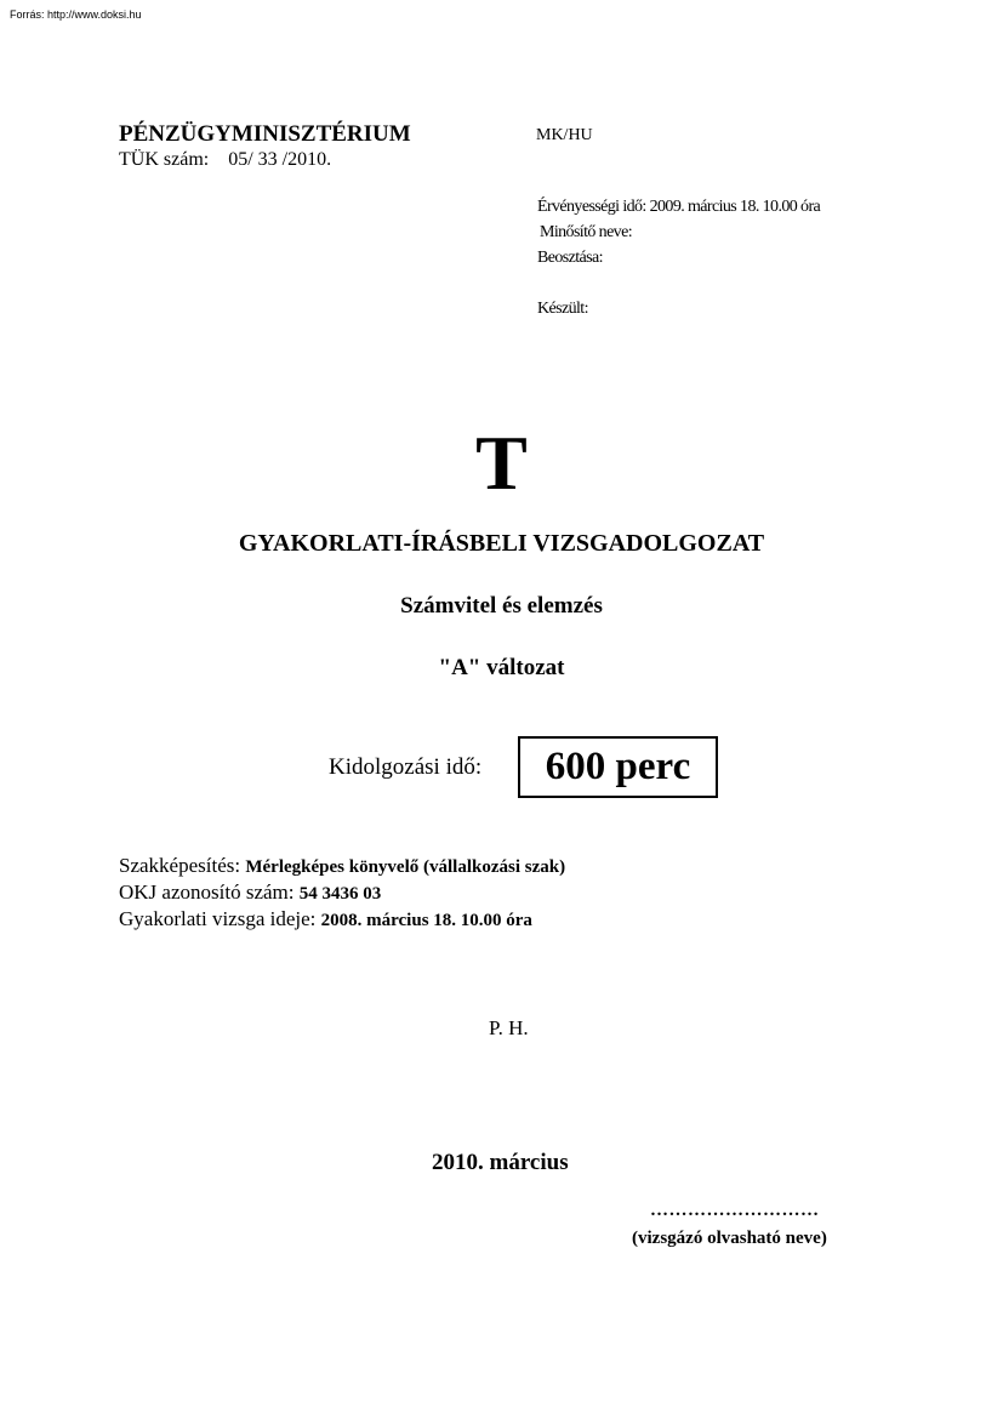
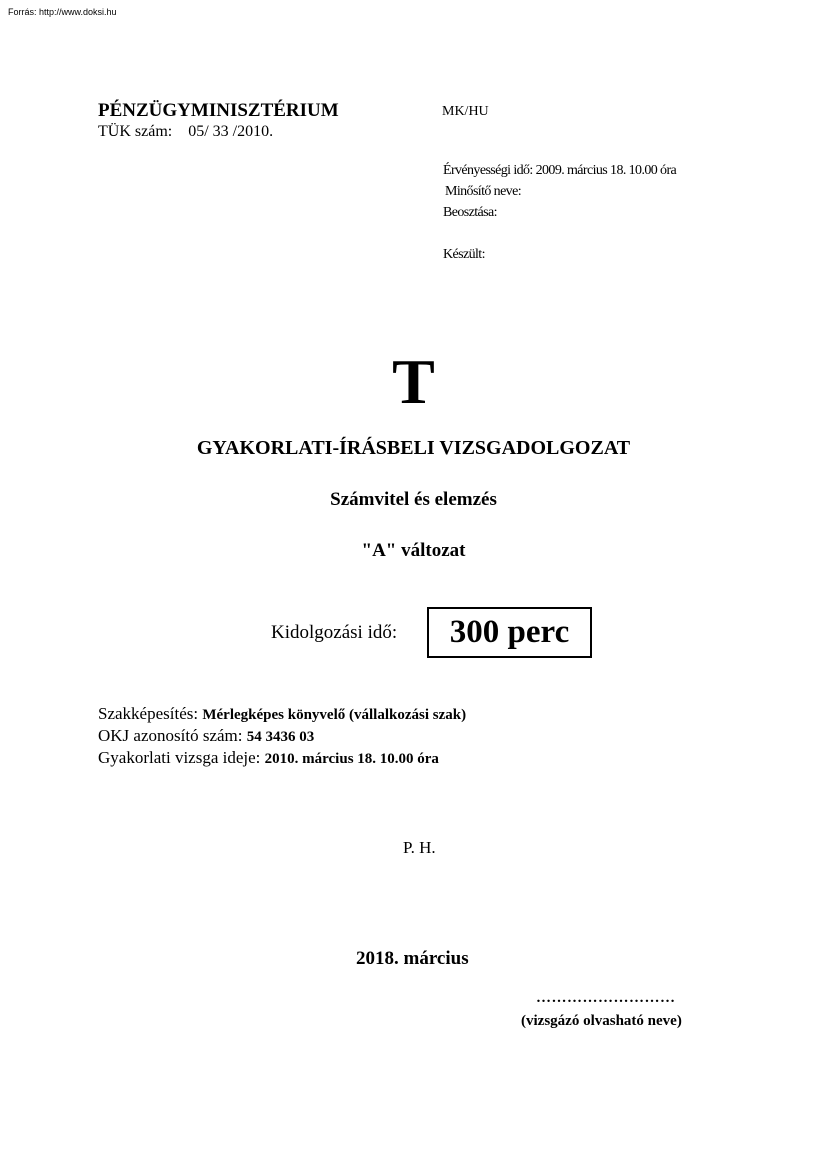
  Forrás: http://www.doksi.hu
  PÉNZÜGYMINISZTÉRIUM
  TÜK szám: 05/ 33 /2010.
  MK/HU
  Érvényességi idő: 2009. március 18. 10.00 óra
  Minősítő neve:
  Beosztása:
  Készült:
  T
  GYAKORLATI-ÍRÁSBELI VIZSGADOLGOZAT
  Számvitel és elemzés
  "A" változat
  Kidolgozási idő:
- 600 perc
+ 300 perc
  Szakképesítés: Mérlegképes könyvelő (vállalkozási szak)
  OKJ azonosító szám: 54 3436 03
- Gyakorlati vizsga ideje: 2008. március 18. 10.00 óra
+ Gyakorlati vizsga ideje: 2010. március 18. 10.00 óra
  P. H.
- 2010. március
+ 2018. március
  ………………………
  (vizsgázó olvasható neve)
